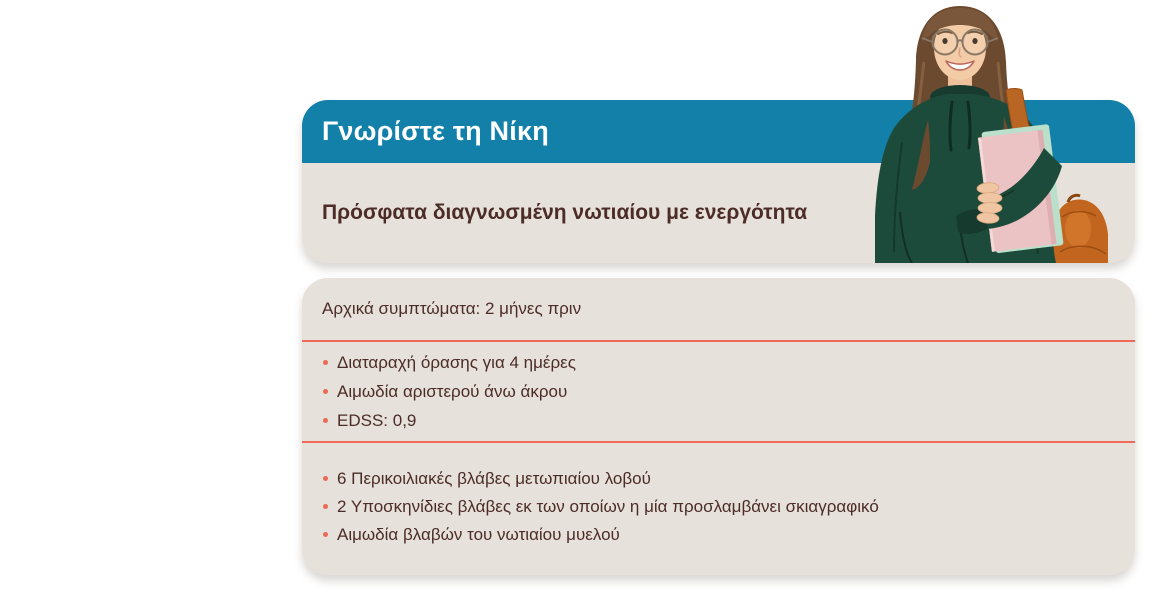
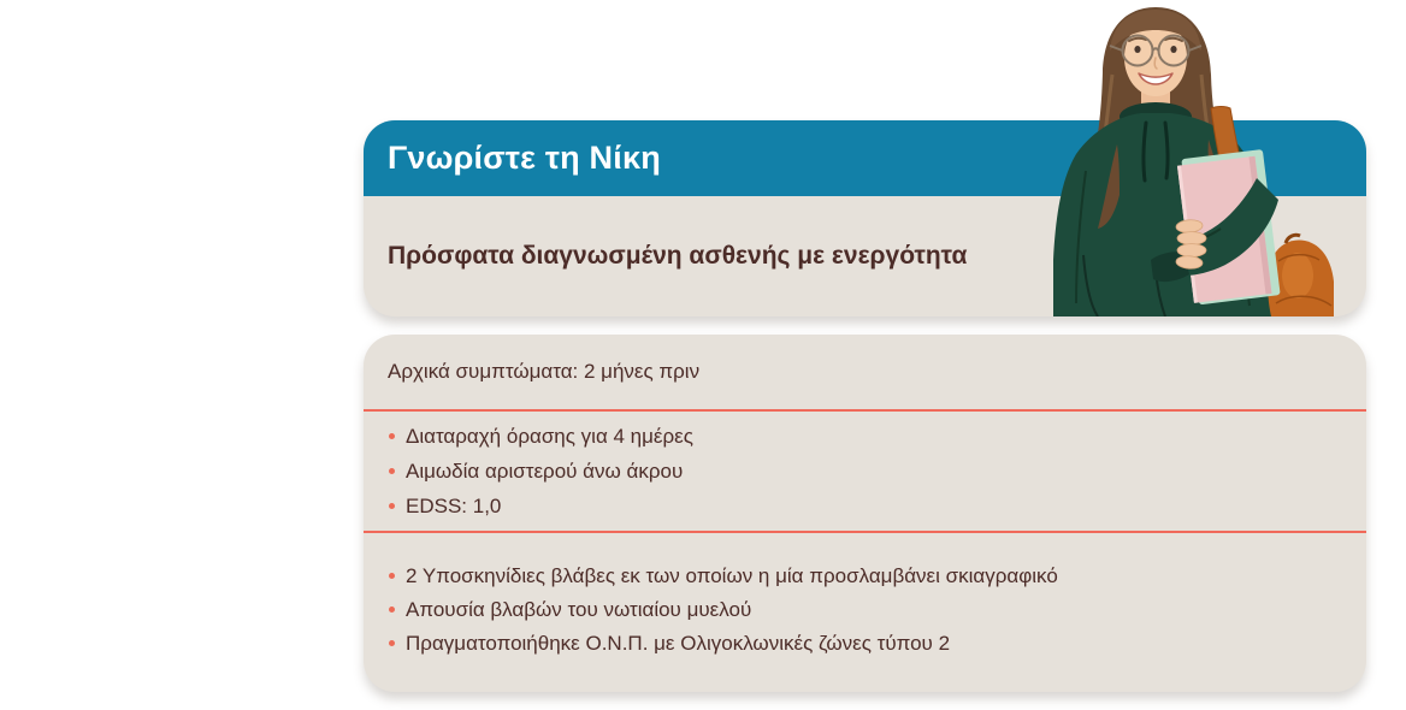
  Γνωρίστε τη Νίκη
- Πρόσφατα διαγνωσμένη νωτιαίου με ενεργότητα
+ Πρόσφατα διαγνωσμένη ασθενής με ενεργότητα
  Αρχικά συμπτώματα: 2 μήνες πριν
  Διαταραχή όρασης για 4 ημέρες
  Αιμωδία αριστερού άνω άκρου
- EDSS: 0,9
+ EDSS: 1,0
- 6 Περικοιλιακές βλάβες μετωπιαίου λοβού
  2 Υποσκηνίδιες βλάβες εκ των οποίων η μία προσλαμβάνει σκιαγραφικό
- Αιμωδία βλαβών του νωτιαίου μυελού
+ Απουσία βλαβών του νωτιαίου μυελού
+ Πραγματοποιήθηκε Ο.Ν.Π. με Ολιγοκλωνικές ζώνες τύπου 2
